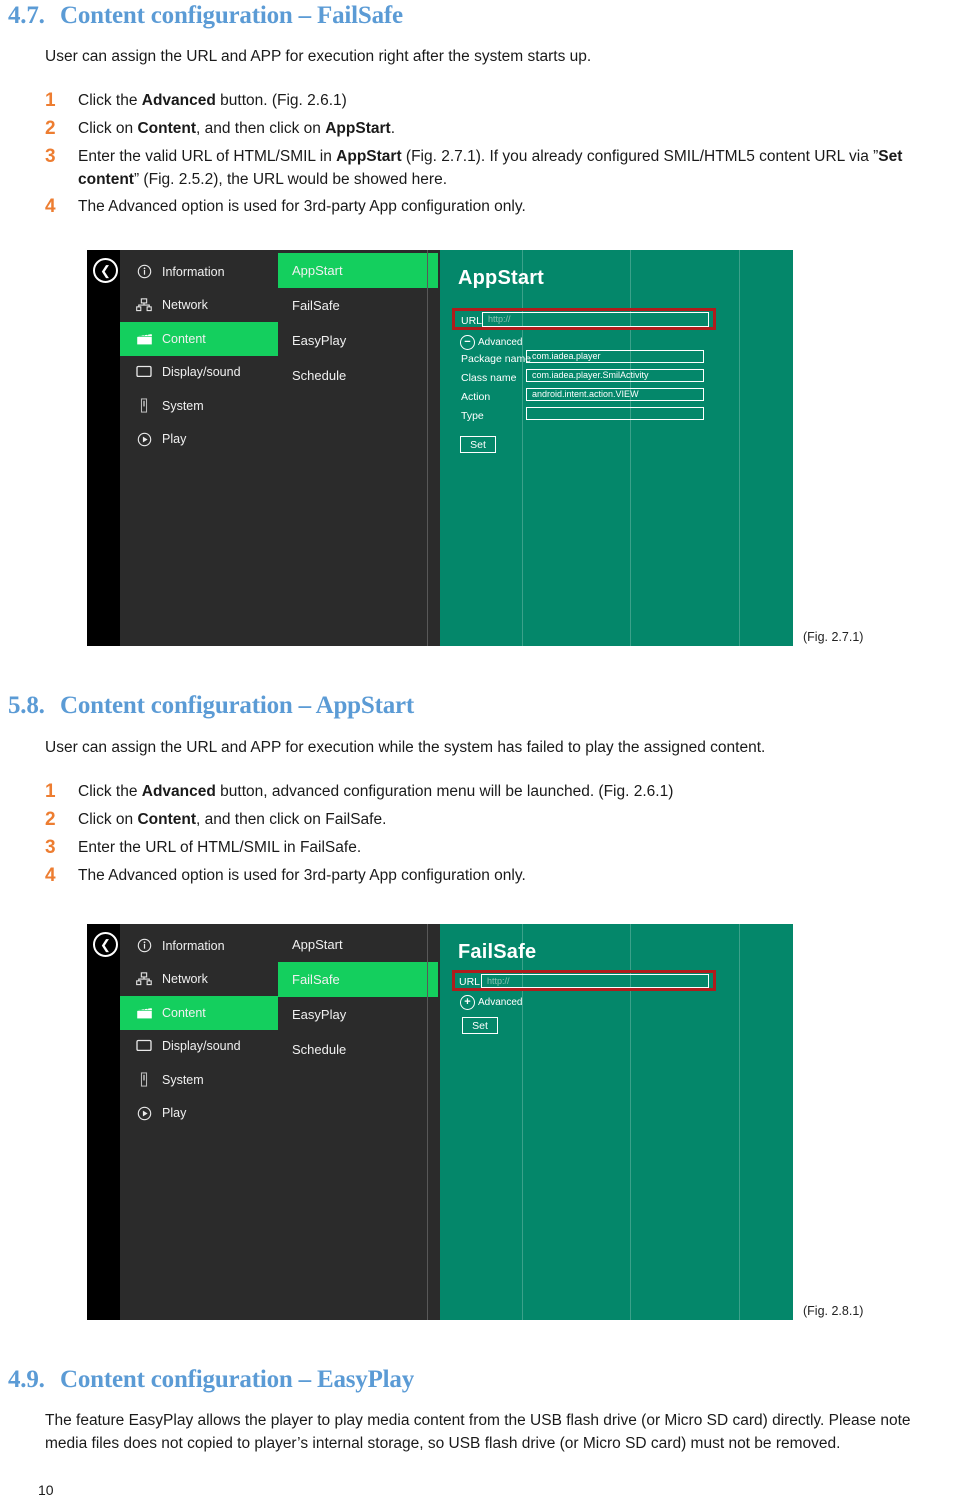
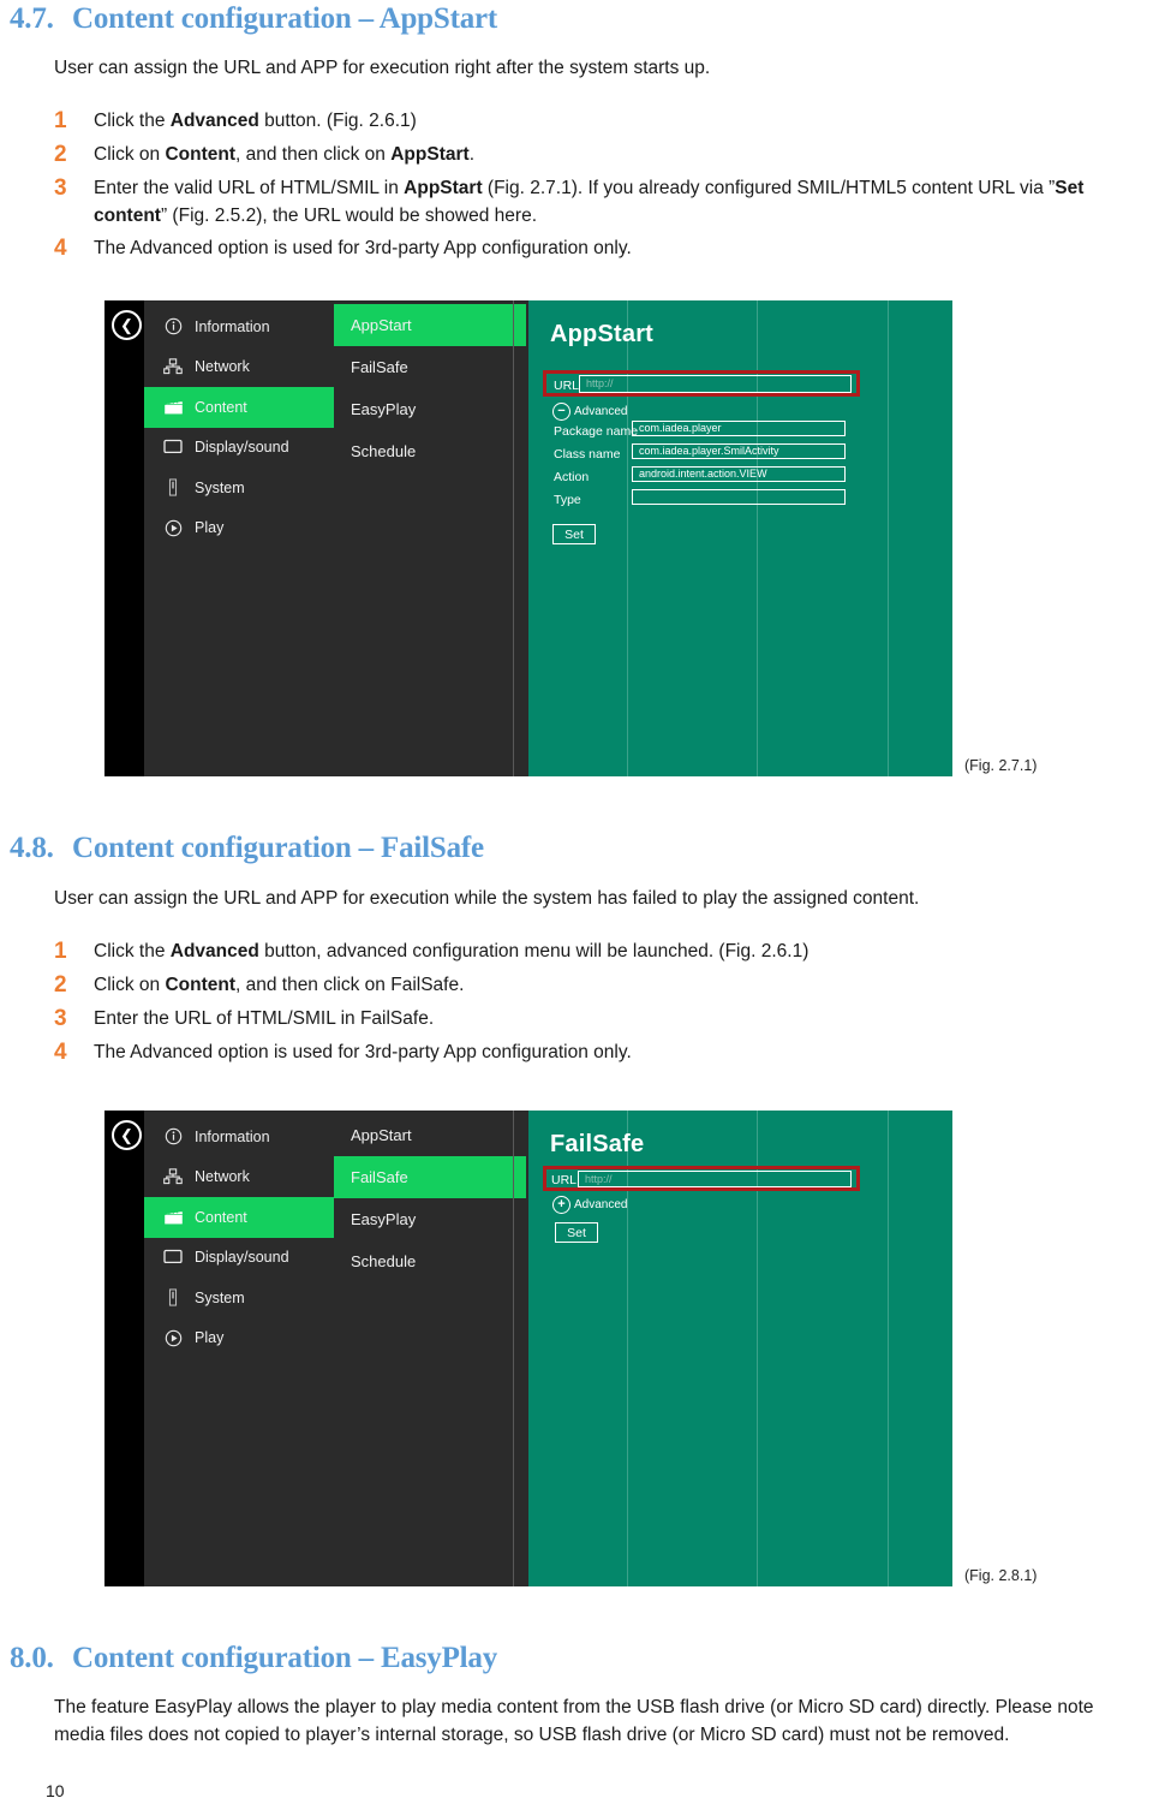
  4.7.
- Content configuration – FailSafe
+ Content configuration – AppStart
  User can assign the URL and APP for execution right after the system starts up.
  1
  Click the Advanced button. (Fig. 2.6.1)
  2
  Click on Content, and then click on AppStart.
  3
  Enter the valid URL of HTML/SMIL in AppStart (Fig. 2.7.1). If you already configured SMIL/HTML5 content URL via ”Set content” (Fig. 2.5.2), the URL would be showed here.
  4
  The Advanced option is used for 3rd-party App configuration only.
  ❮
  Information
  Network
  Content
  Display/sound
  System
  Play
  AppStart
  FailSafe
  EasyPlay
  Schedule
  AppStart
  URL
  http://
  −
  Advanced
  Package name
  com.iadea.player
  Class name
  com.iadea.player.SmilActivity
  Action
  android.intent.action.VIEW
  Type
  Set
  (Fig. 2.7.1)
- 5.8.
+ 4.8.
- Content configuration – AppStart
+ Content configuration – FailSafe
  User can assign the URL and APP for execution while the system has failed to play the assigned content.
  1
  Click the Advanced button, advanced configuration menu will be launched. (Fig. 2.6.1)
  2
  Click on Content, and then click on FailSafe.
  3
  Enter the URL of HTML/SMIL in FailSafe.
  4
  The Advanced option is used for 3rd-party App configuration only.
  ❮
  Information
  Network
  Content
  Display/sound
  System
  Play
  AppStart
  FailSafe
  EasyPlay
  Schedule
  FailSafe
  URL
  http://
  +
  Advanced
  Set
  (Fig. 2.8.1)
- 4.9.
+ 8.0.
  Content configuration – EasyPlay
  The feature EasyPlay allows the player to play media content from the USB flash drive (or Micro SD card) directly. Please note media files does not copied to player’s internal storage, so USB flash drive (or Micro SD card) must not be removed.
  10
